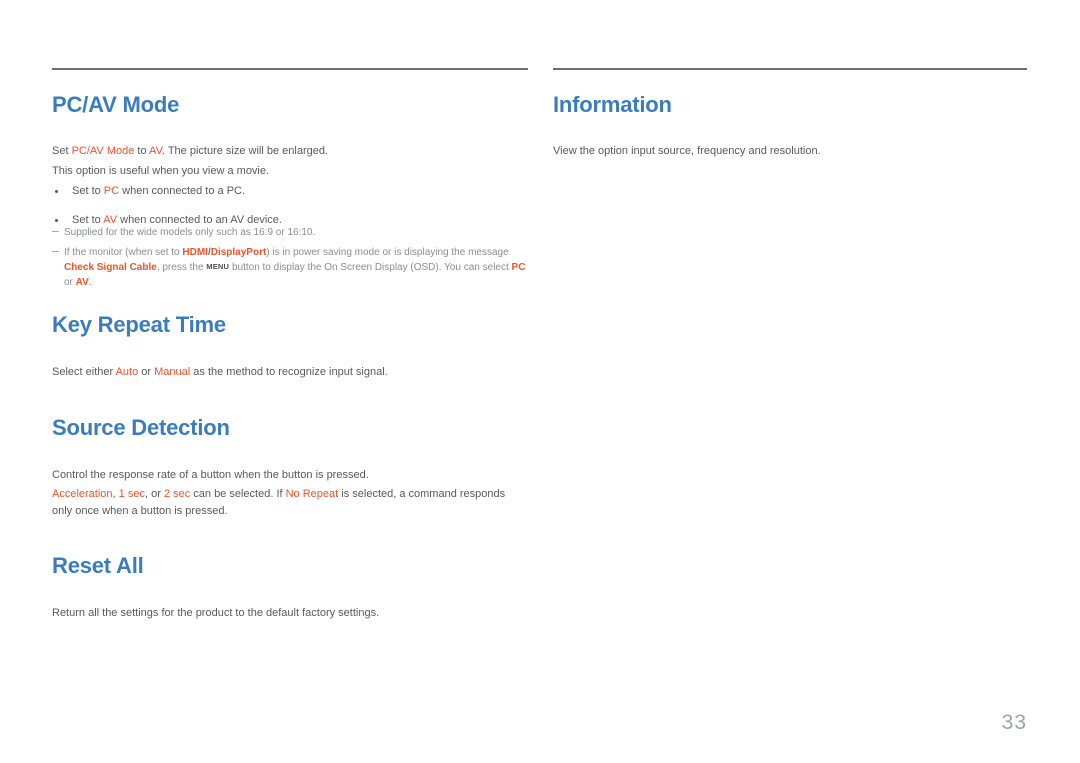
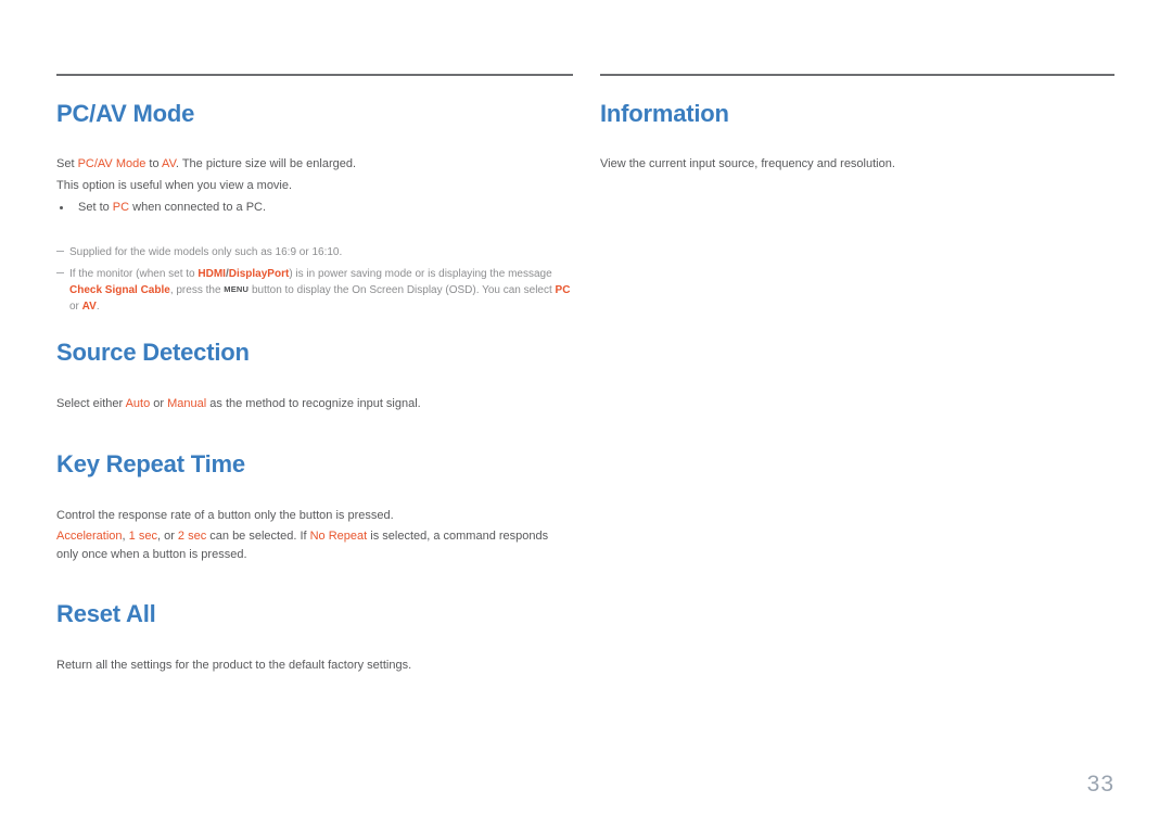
  PC/AV Mode
  Set PC/AV Mode to AV. The picture size will be enlarged.
  This option is useful when you view a movie.
  Set to PC when connected to a PC.
- Set to AV when connected to an AV device.
  Supplied for the wide models only such as 16:9 or 16:10.
  If the monitor (when set to HDMI/DisplayPort) is in power saving mode or is displaying the message Check Signal Cable, press the MENU button to display the On Screen Display (OSD). You can select PC or AV.
- Key Repeat Time
+ Source Detection
  Select either Auto or Manual as the method to recognize input signal.
- Source Detection
+ Key Repeat Time
- Control the response rate of a button when the button is pressed.
+ Control the response rate of a button only the button is pressed.
  Acceleration, 1 sec, or 2 sec can be selected. If No Repeat is selected, a command responds only once when a button is pressed.
  Reset All
  Return all the settings for the product to the default factory settings.
  Information
- View the option input source, frequency and resolution.
+ View the current input source, frequency and resolution.
  33
